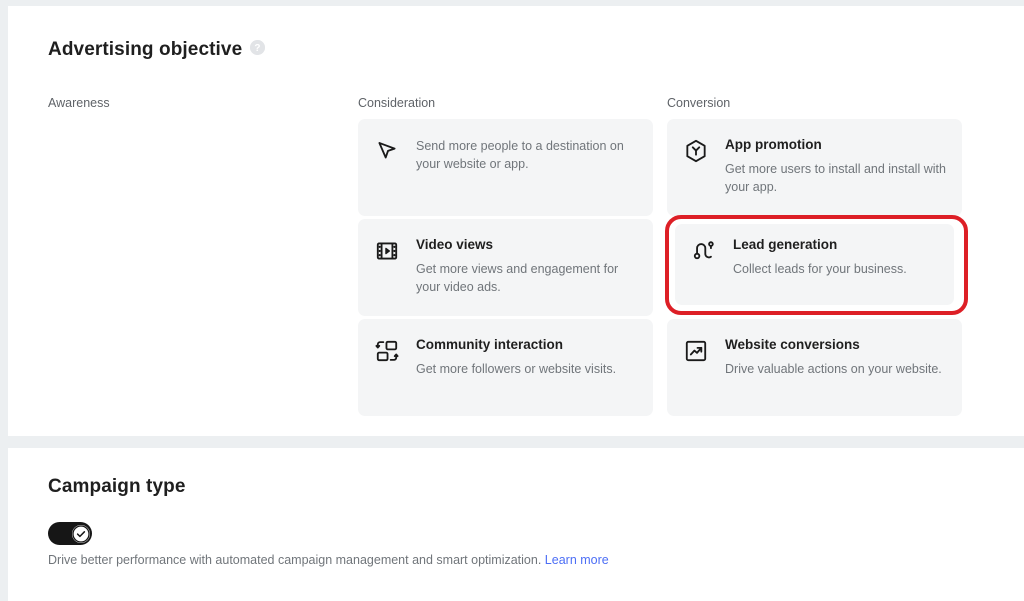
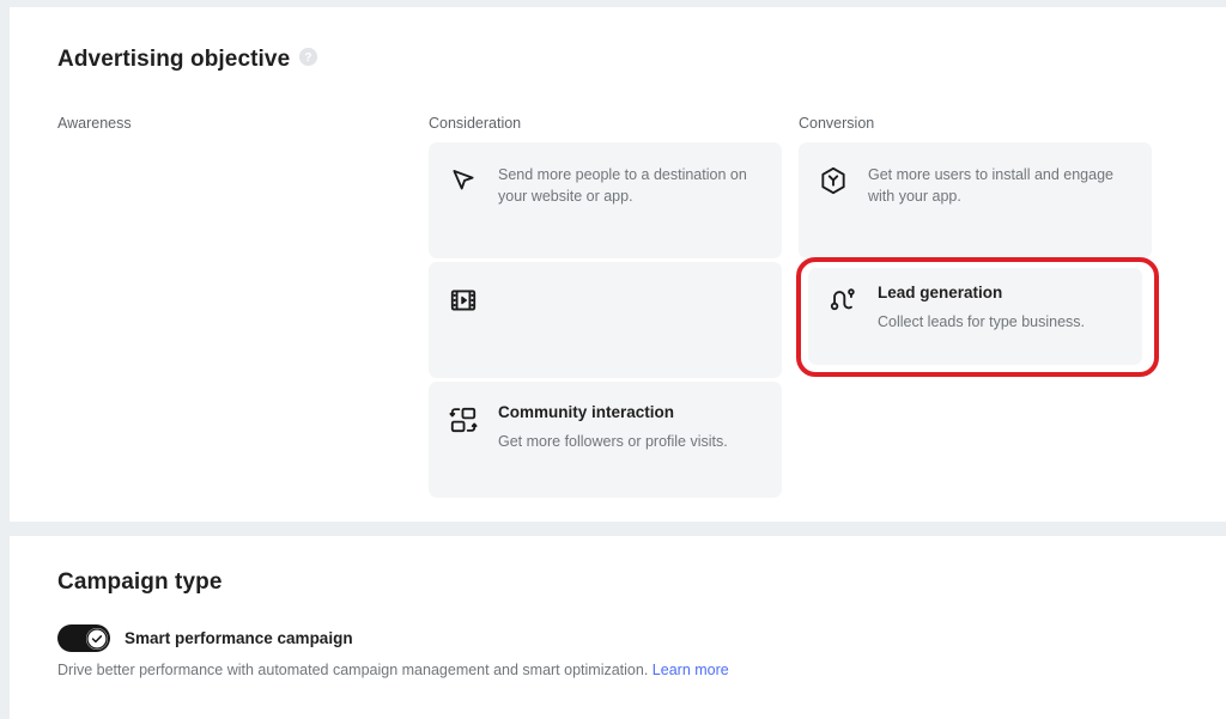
  Advertising objective
  ?
  Awareness
  Consideration
  Conversion
  Send more people to a destination on your website or app.
- Video views
- Get more views and engagement for your video ads.
  Community interaction
- Get more followers or website visits.
+ Get more followers or profile visits.
- App promotion
- Get more users to install and install with your app.
+ Get more users to install and engage with your app.
  Lead generation
- Collect leads for your business.
+ Collect leads for type business.
- Website conversions
- Drive valuable actions on your website.
  Campaign type
+ Smart performance campaign
  Drive better performance with automated campaign management and smart optimization. Learn more
